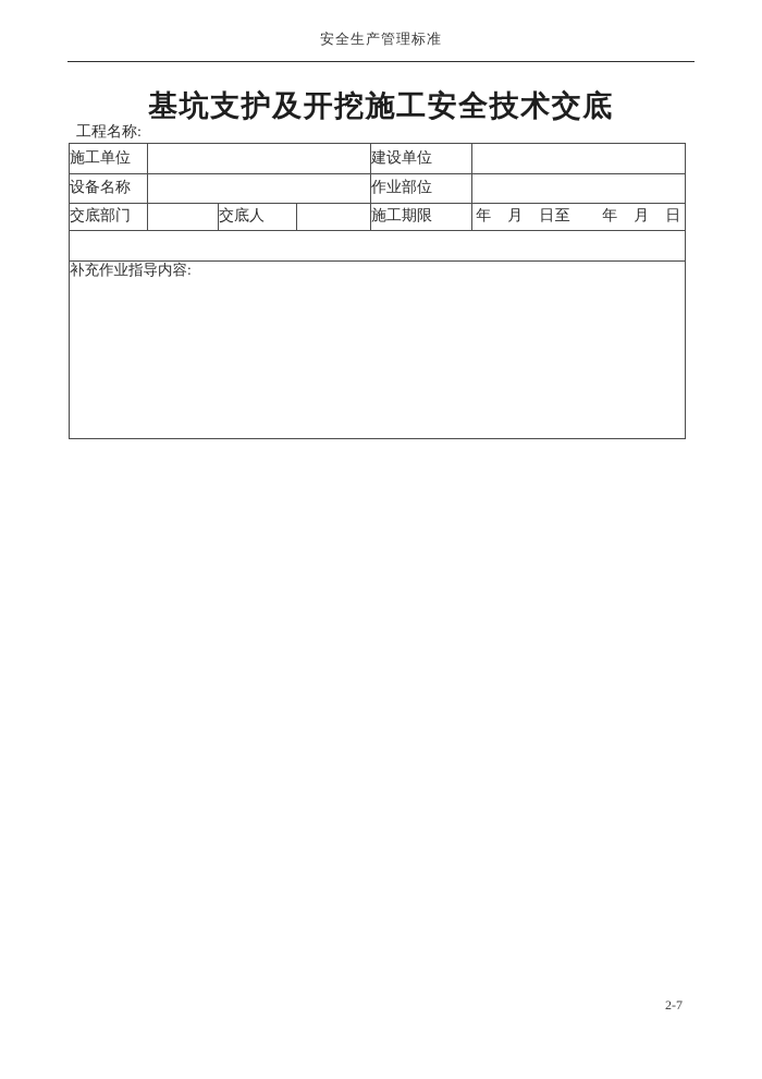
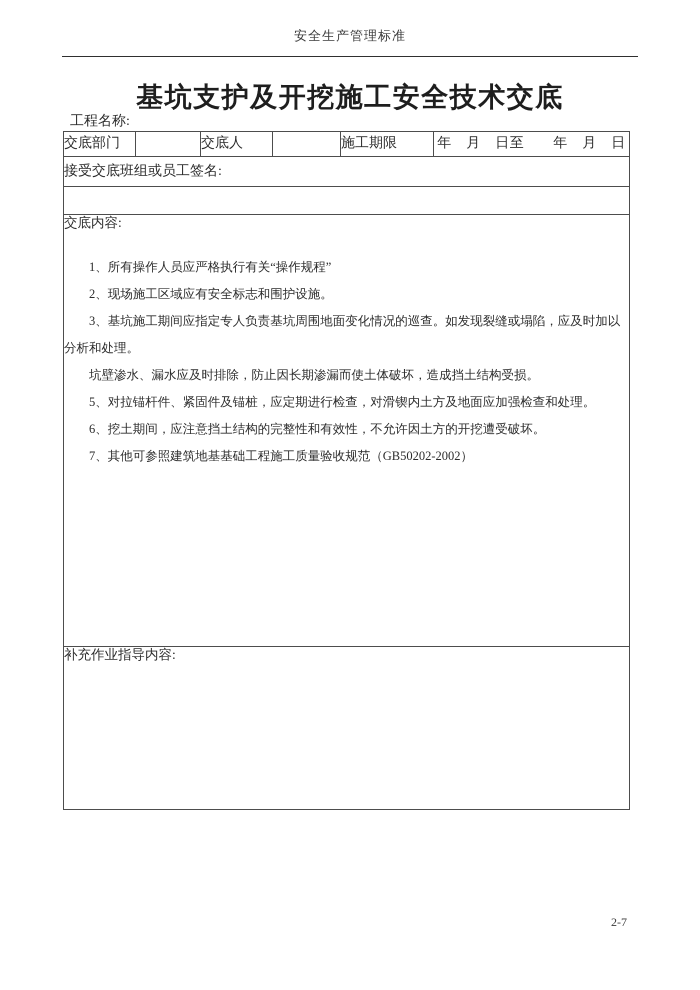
  安全生产管理标准
  基坑支护及开挖施工安全技术交底
  工程名称:
- 施工单位		建设单位
- 设备名称		作业部位
  交底部门		交底人		施工期限	年 月 日至 年 月 日
+ 接受交底班组或员工签名:
+ 交底内容: 1、所有操作人员应严格执行有关“操作规程” 2、现场施工区域应有安全标志和围护设施。 3、基坑施工期间应指定专人负责基坑周围地面变化情况的巡查。如发现裂缝或塌陷，应及时加以分析和处理。 坑壁渗水、漏水应及时排除，防止因长期渗漏而使土体破坏，造成挡土结构受损。 5、对拉锚杆件、紧固件及锚桩，应定期进行检查，对滑锲内土方及地面应加强检查和处理。 6、挖土期间，应注意挡土结构的完整性和有效性，不允许因土方的开挖遭受破坏。 7、其他可参照建筑地基基础工程施工质量验收规范（GB50202-2002）
  补充作业指导内容:
  2-7
